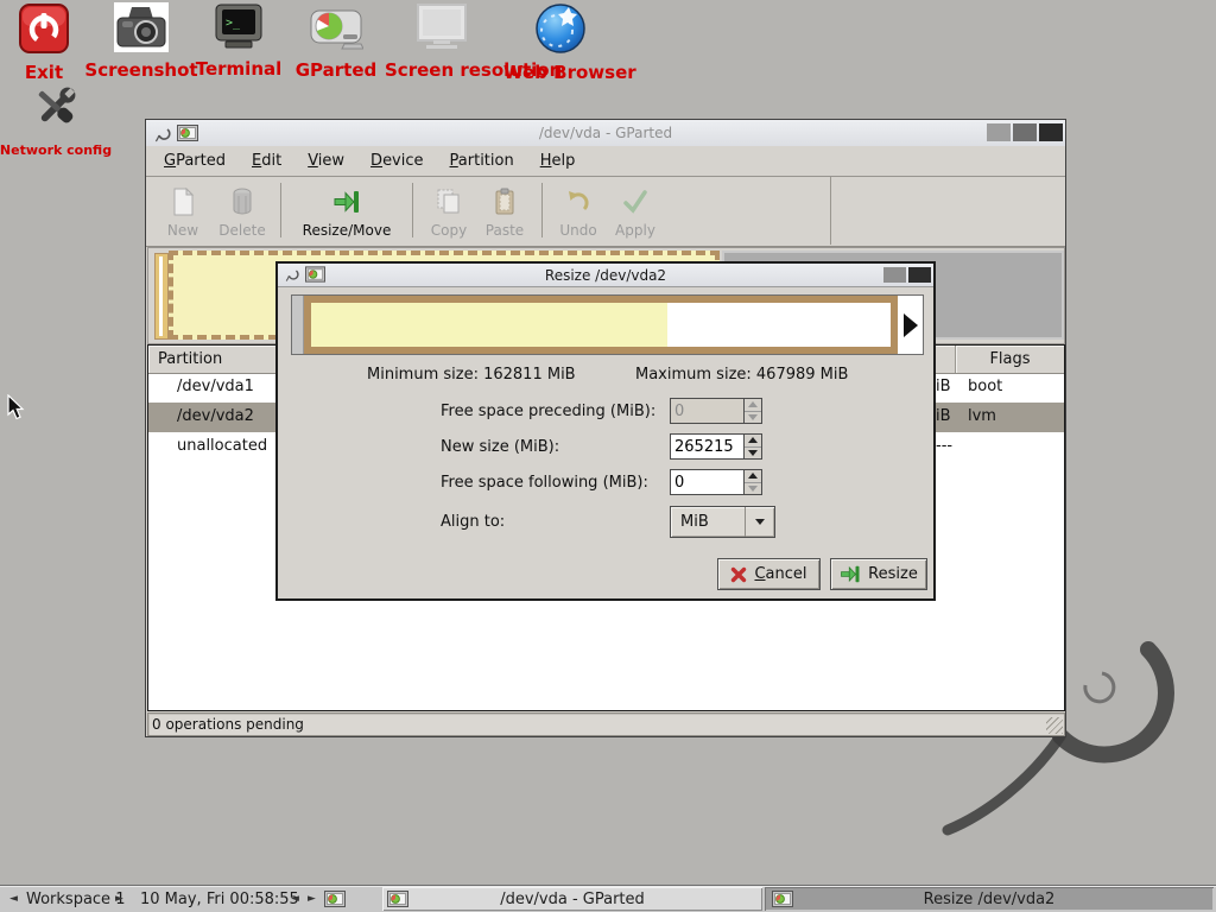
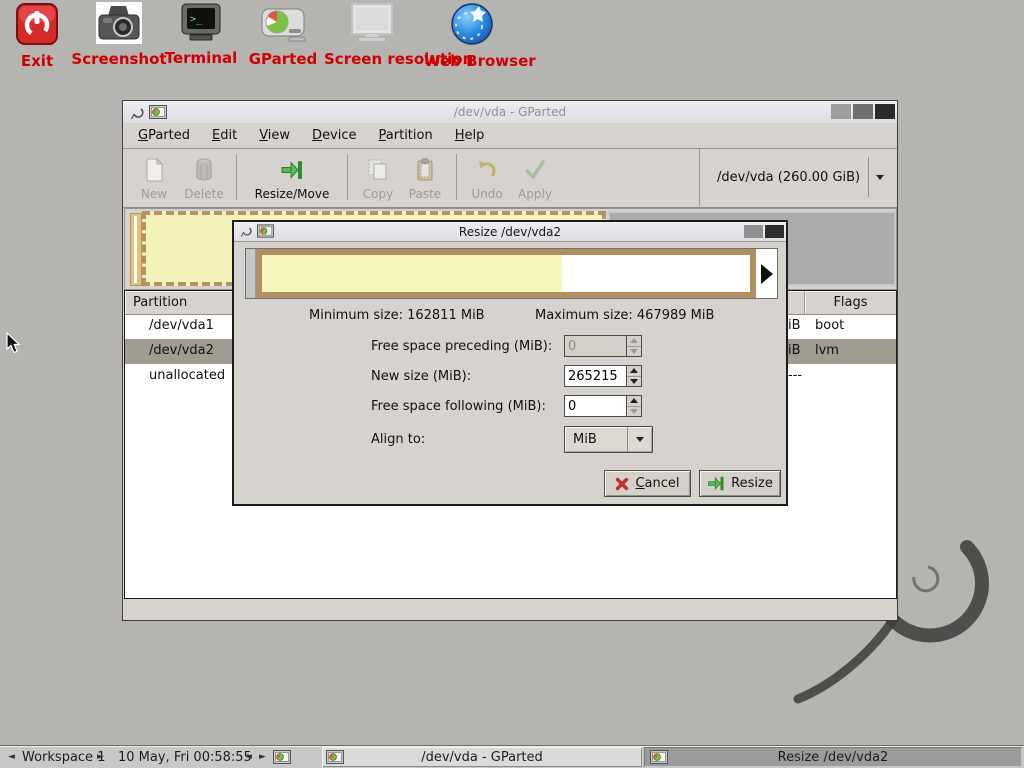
  Exit
  Screenshot
  >_
  Terminal
  GParted
  Web Browser
- Network config
  /dev/vda - GParted
  GParted
  Edit
  View
  Device
  Partition
  Help
  New
  Delete
  Resize/Move
  Copy
  Paste
  Undo
  Apply
+ /dev/vda (260.00 GiB)
  Partition
  Flags
  /dev/vda1
  iB
  boot
  /dev/vda2
  iB
  lvm
  unallocated
  ---
- 0 operations pending
  Resize /dev/vda2
  Minimum size: 162811 MiB
  Maximum size: 467989 MiB
  Free space preceding (MiB):
  0
  New size (MiB):
  265215
  Free space following (MiB):
  0
  Align to:
  MiB
  Cancel
  Resize
  ◄
  Workspace 1
  ►
  10 May, Fri 00:58:55
  ◄
  ►
  /dev/vda - GParted
  Resize /dev/vda2
